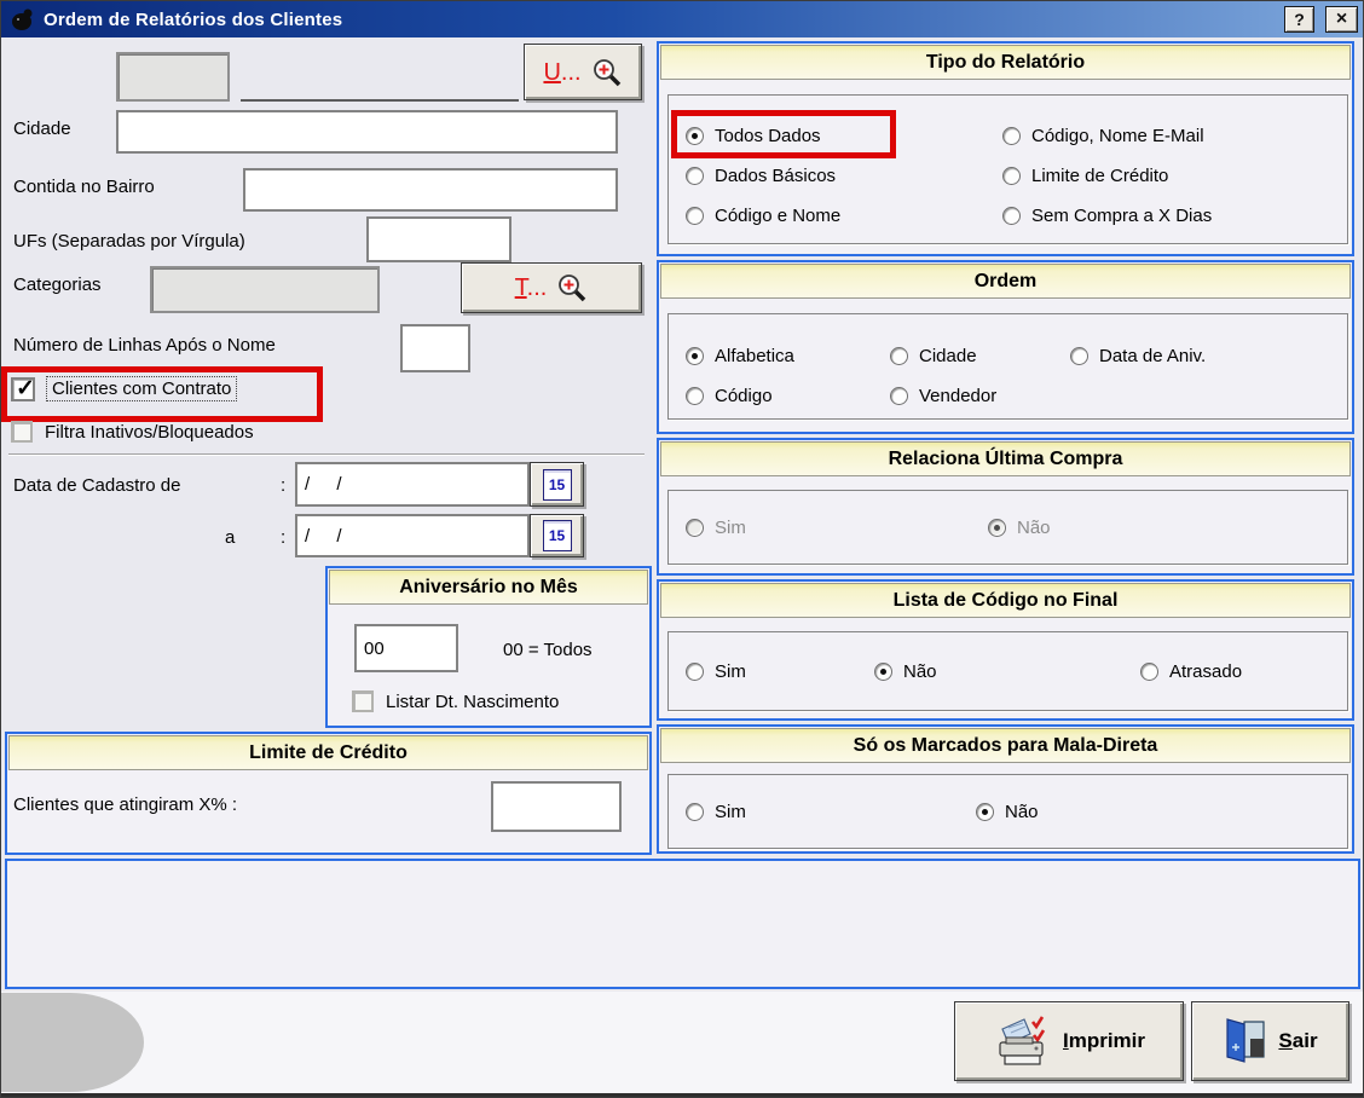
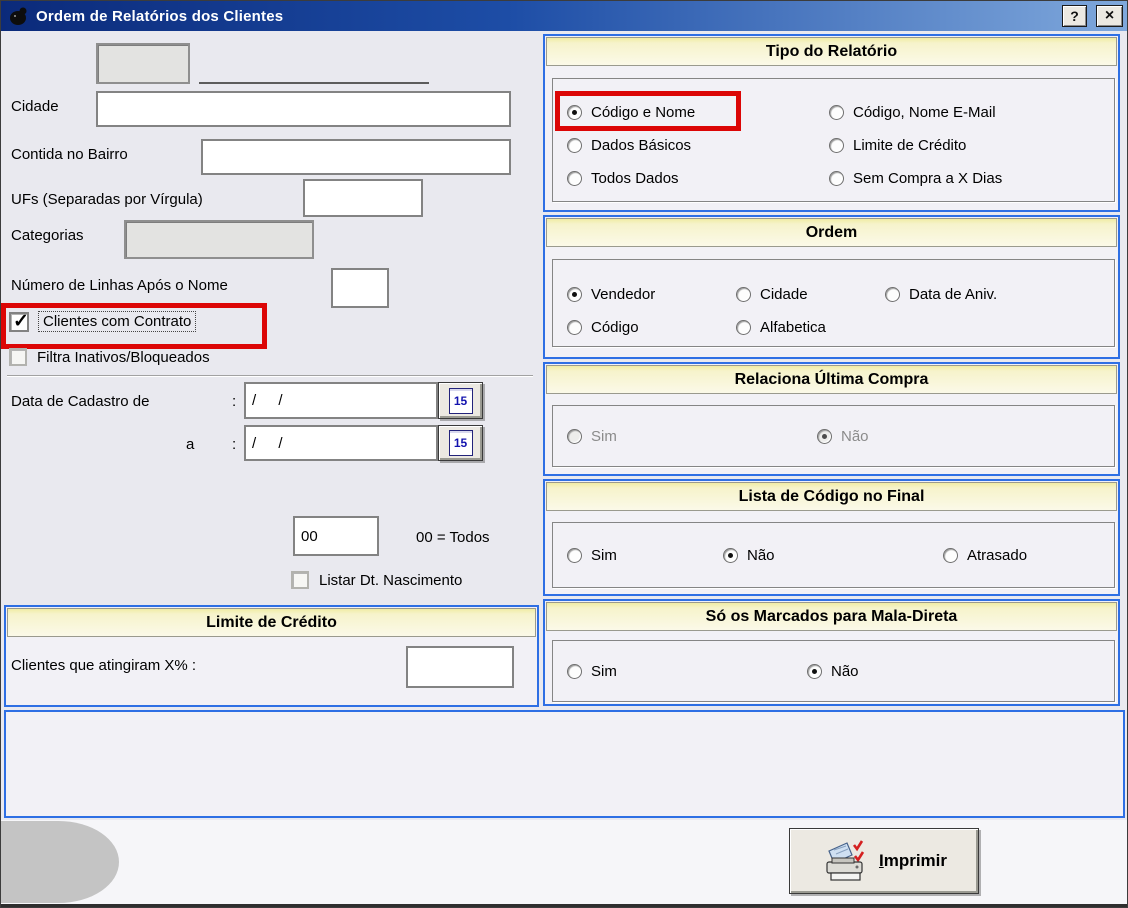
  Ordem de Relatórios dos Clientes
  ?
  ×
- U...
  Cidade
  Contida no Bairro
  UFs (Separadas por Vírgula)
  Categorias
- T...
  Número de Linhas Após o Nome
  Clientes com Contrato
  Filtra Inativos/Bloqueados
  Data de Cadastro de
  :
  / /
  15
  a
  :
  / /
  15
- Aniversário no Mês
  00
  00 = Todos
  Listar Dt. Nascimento
  Limite de Crédito
  Clientes que atingiram X% :
  Tipo do Relatório
- Todos Dados
+ Código e Nome
  Dados Básicos
- Código e Nome
+ Todos Dados
  Código, Nome E-Mail
  Limite de Crédito
  Sem Compra a X Dias
  Ordem
- Alfabetica
+ Vendedor
  Código
  Cidade
- Vendedor
+ Alfabetica
  Data de Aniv.
  Relaciona Última Compra
  Sim
  Não
  Lista de Código no Final
  Sim
  Não
  Atrasado
  Só os Marcados para Mala-Direta
  Sim
  Não
  Imprimir
- Sair
